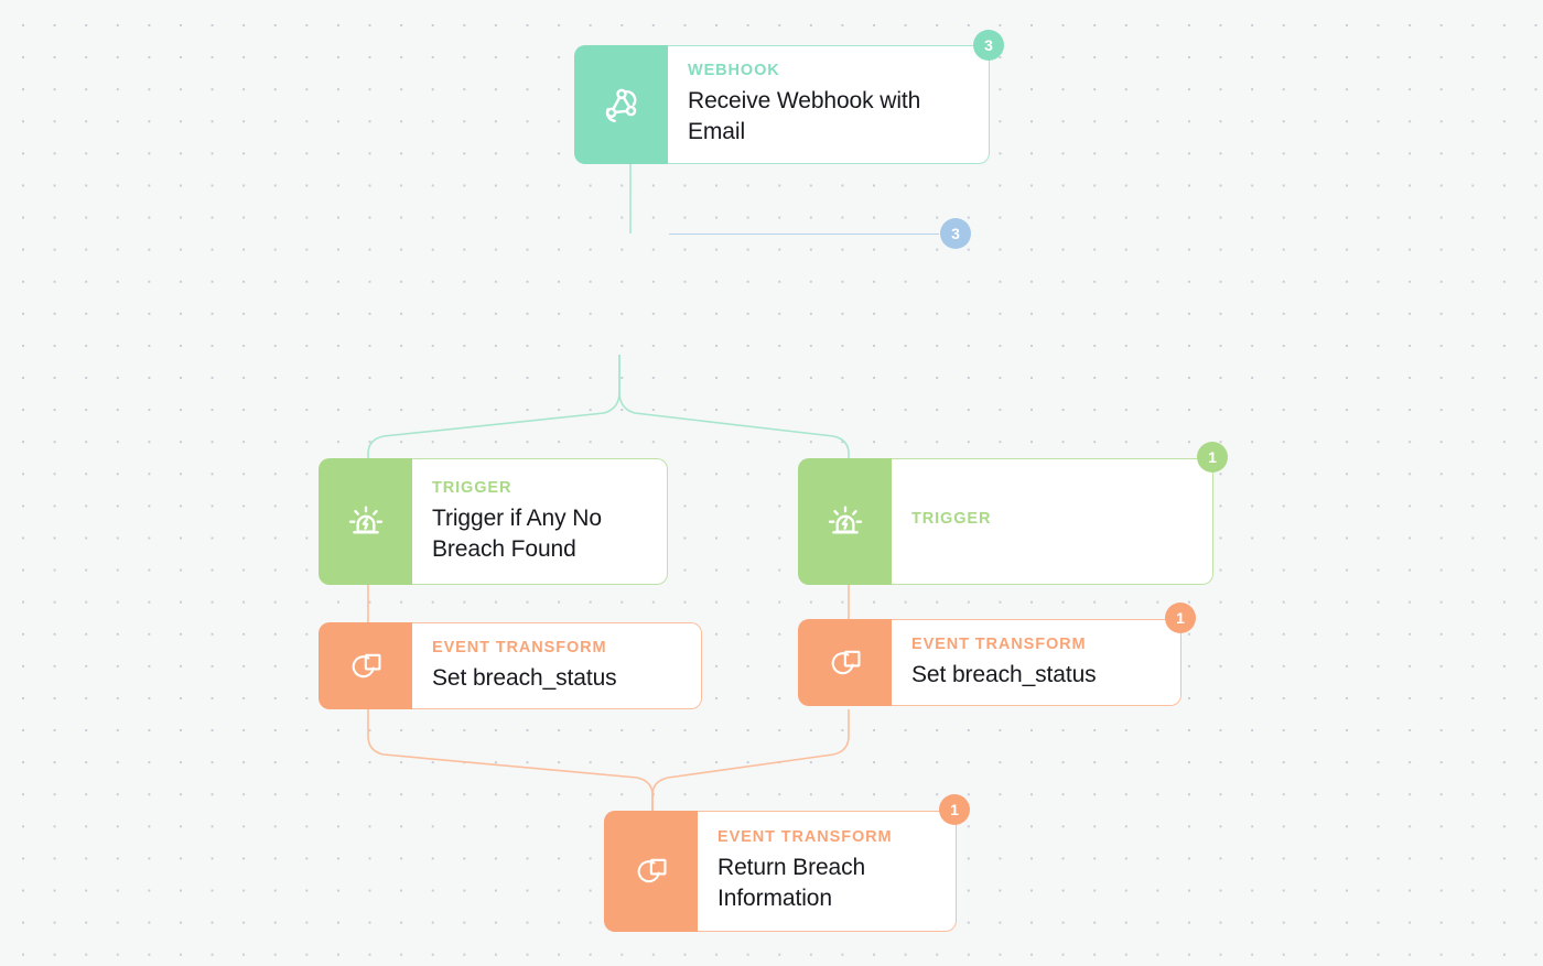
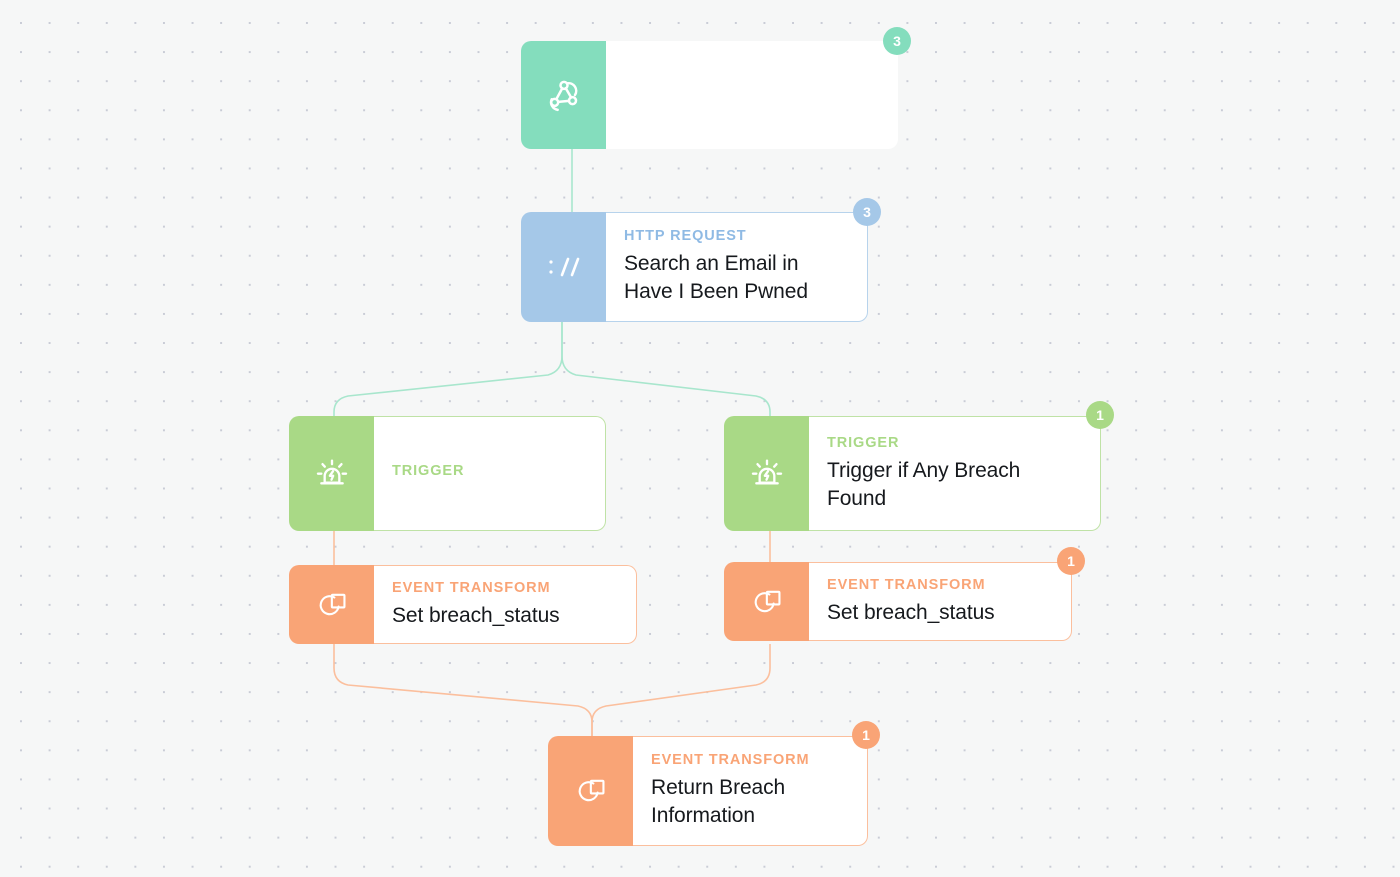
- WEBHOOK
- Receive Webhook with Email
  3
+ HTTP REQUEST
+ Search an Email in Have I Been Pwned
  3
  TRIGGER
- Trigger if Any No Breach Found
  TRIGGER
+ Trigger if Any Breach Found
  1
  EVENT TRANSFORM
  Set breach_status
  EVENT TRANSFORM
  Set breach_status
  1
  EVENT TRANSFORM
  Return Breach Information
  1
